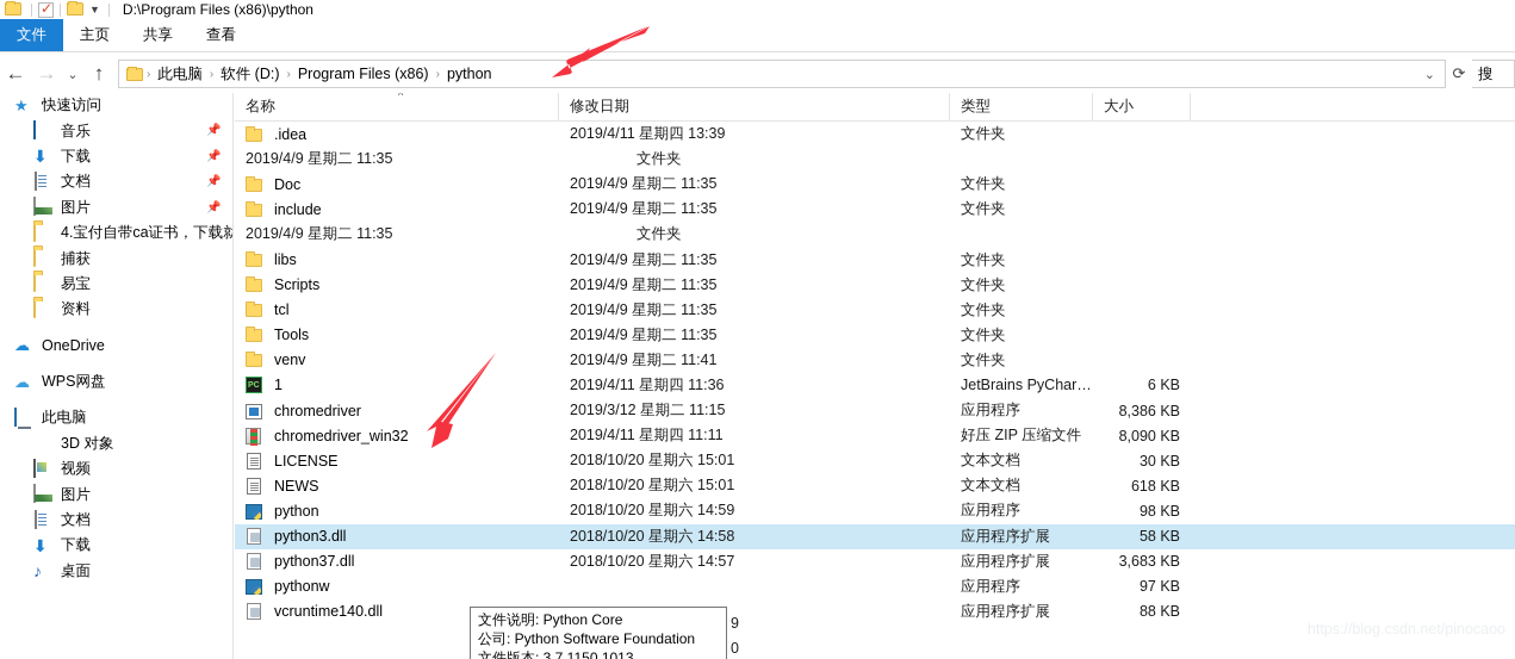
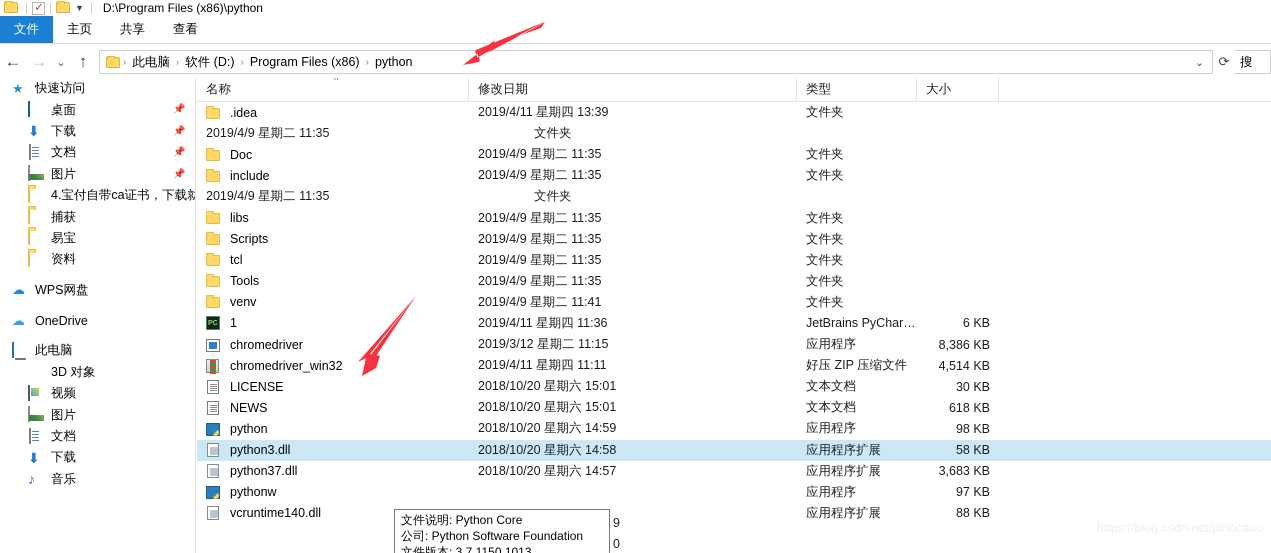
  ▼
  D:\Program Files (x86)\python
  文件
  主页
  共享
  查看
  ←
  →
  ⌄
  ↑
  ›
  此电脑
  ›
  软件 (D:)
  ›
  Program Files (x86)
  ›
  python
  ⌄
  ⟳
  搜
  ★
  快速访问
- 音乐
+ 桌面
  📌
  ⬇
  下载
  📌
  文档
  📌
  图片
  📌
  4.宝付自带ca证书，下载就
  捕获
  易宝
  资料
  ☁
- OneDrive
+ WPS网盘
  ☁
- WPS网盘
+ OneDrive
  此电脑
  3D 对象
  视频
  图片
  文档
  ⬇
  下载
  ♪
- 桌面
+ 音乐
  名称
  ^
  修改日期
  类型
  大小
  .idea
  2019/4/11 星期四 13:39
  文件夹
  2019/4/9 星期二 11:35
  文件夹
  Doc
  2019/4/9 星期二 11:35
  文件夹
  include
  2019/4/9 星期二 11:35
  文件夹
  2019/4/9 星期二 11:35
  文件夹
  libs
  2019/4/9 星期二 11:35
  文件夹
  Scripts
  2019/4/9 星期二 11:35
  文件夹
  tcl
  2019/4/9 星期二 11:35
  文件夹
  Tools
  2019/4/9 星期二 11:35
  文件夹
  venv
  2019/4/9 星期二 11:41
  文件夹
  1
  2019/4/11 星期四 11:36
  JetBrains PyChar…
  6 KB
  chromedriver
  2019/3/12 星期二 11:15
  应用程序
  8,386 KB
  chromedriver_win32
  2019/4/11 星期四 11:11
  好压 ZIP 压缩文件
- 8,090 KB
+ 4,514 KB
  LICENSE
  2018/10/20 星期六 15:01
  文本文档
  30 KB
  NEWS
  2018/10/20 星期六 15:01
  文本文档
  618 KB
  python
  2018/10/20 星期六 14:59
  应用程序
  98 KB
  python3.dll
  2018/10/20 星期六 14:58
  应用程序扩展
  58 KB
  python37.dll
  2018/10/20 星期六 14:57
  应用程序扩展
  3,683 KB
  pythonw
  应用程序
  97 KB
  vcruntime140.dll
  应用程序扩展
  88 KB
  文件说明: Python Core
  公司: Python Software Foundation
  文件版本: 3.7.1150.1013
  9
  0
